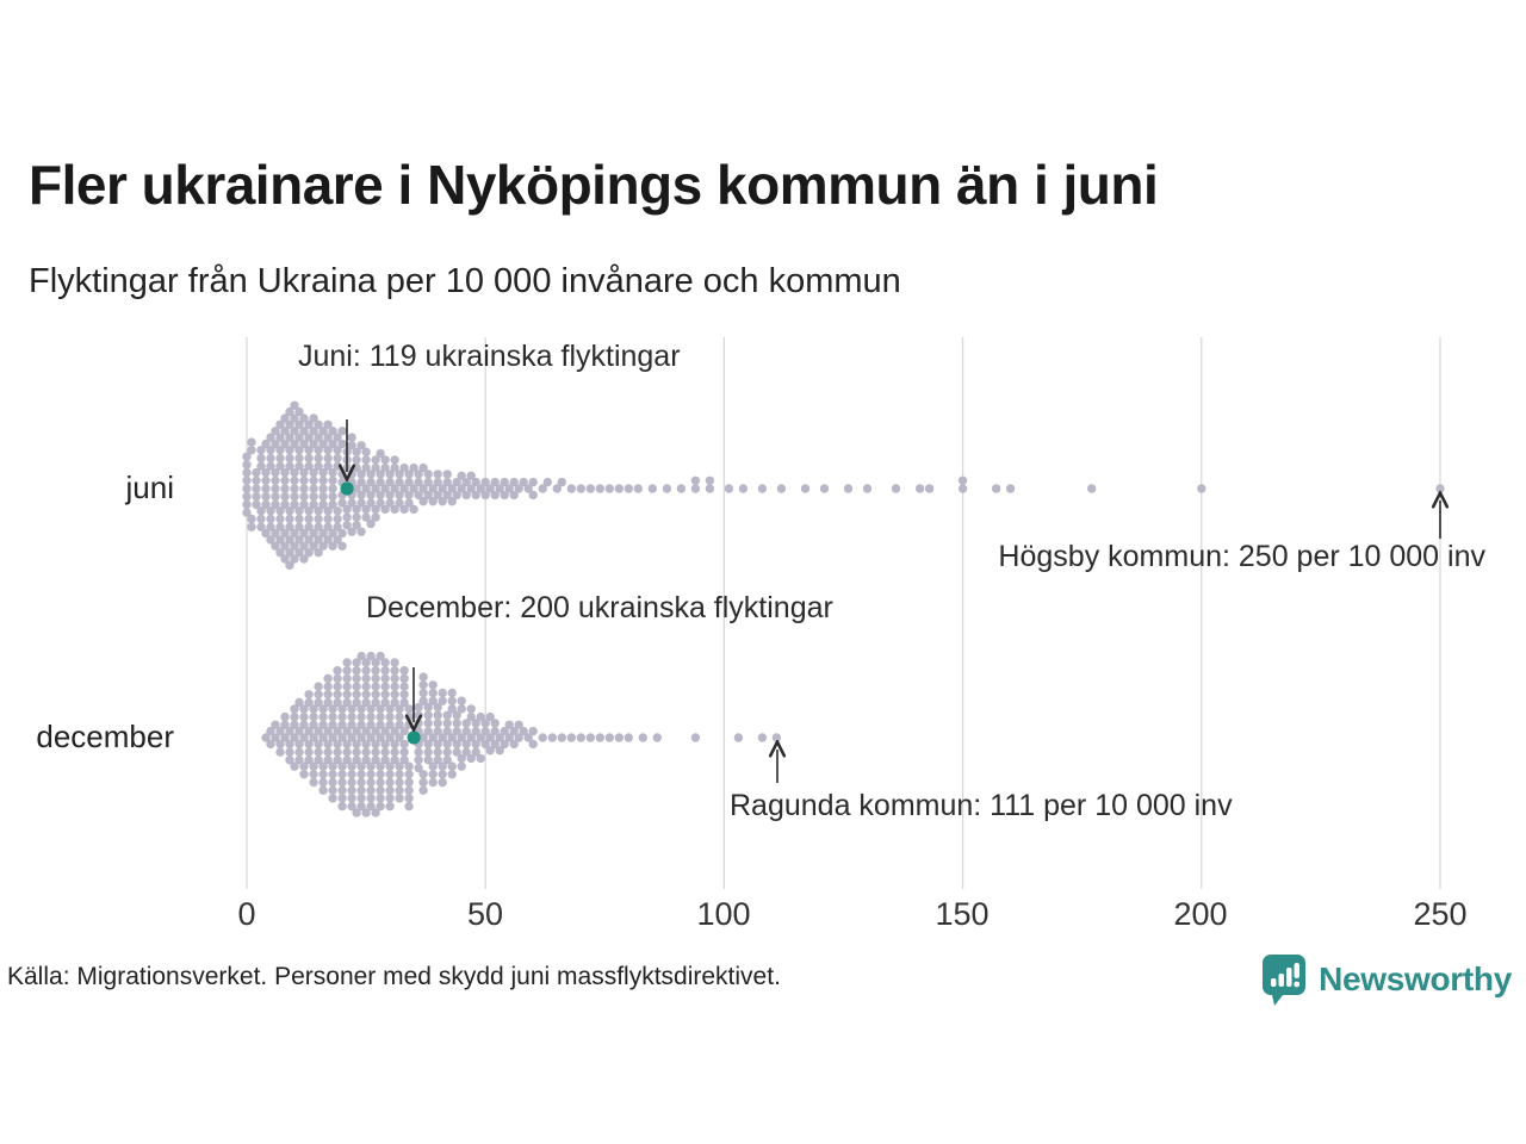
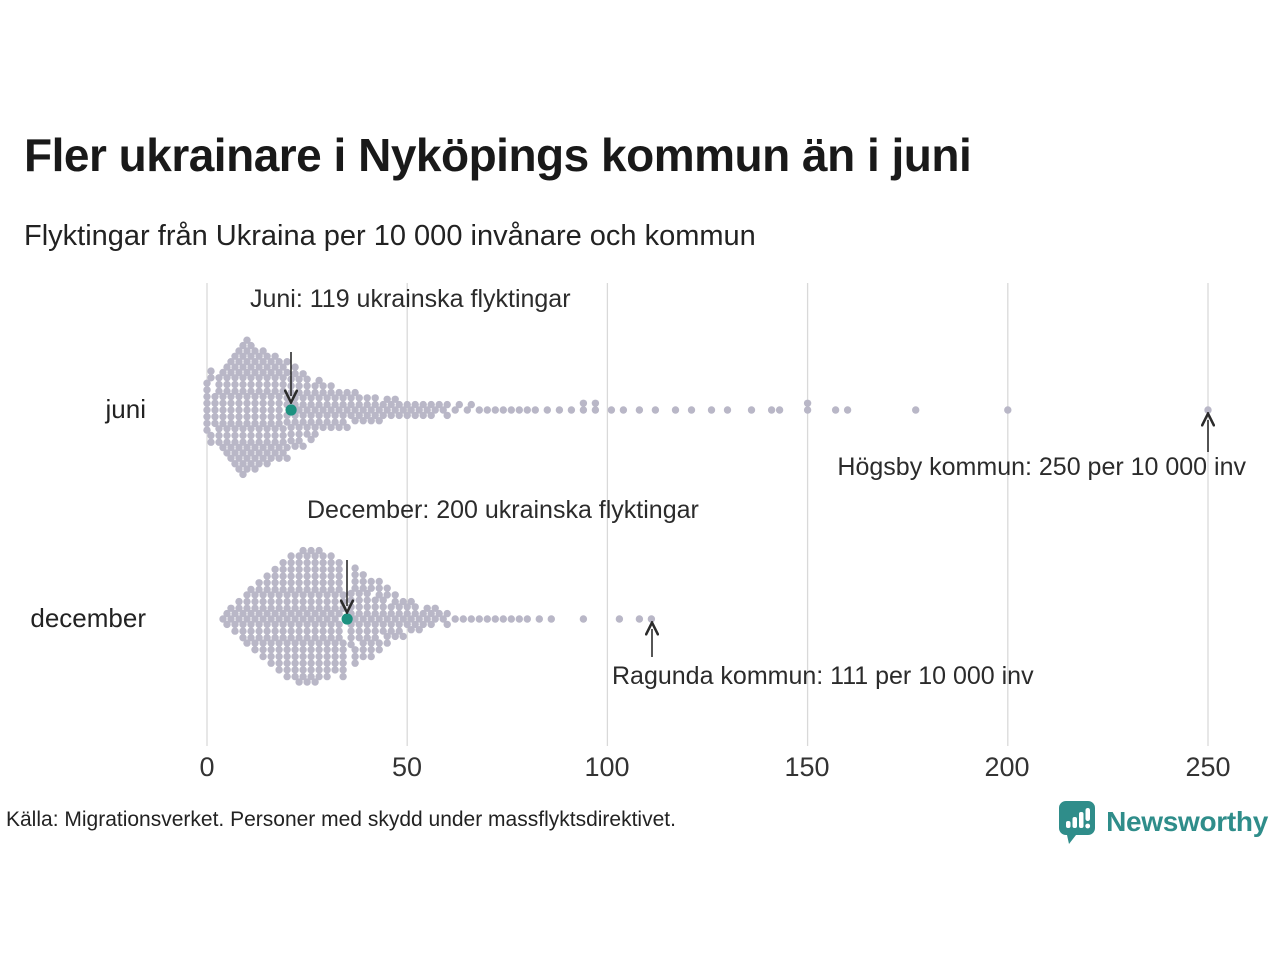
  Fler ukrainare i Nyköpings kommun än i juni
  Flyktingar från Ukraina per 10 000 invånare och kommun
  juni
  december
  0
  50
  100
  150
  200
  250
  Juni: 119 ukrainska flyktingar
  December: 200 ukrainska flyktingar
  Högsby kommun: 250 per 10 000 inv
  Ragunda kommun: 111 per 10 000 inv
- Källa: Migrationsverket. Personer med skydd juni massflyktsdirektivet.
+ Källa: Migrationsverket. Personer med skydd under massflyktsdirektivet.
  Newsworthy
